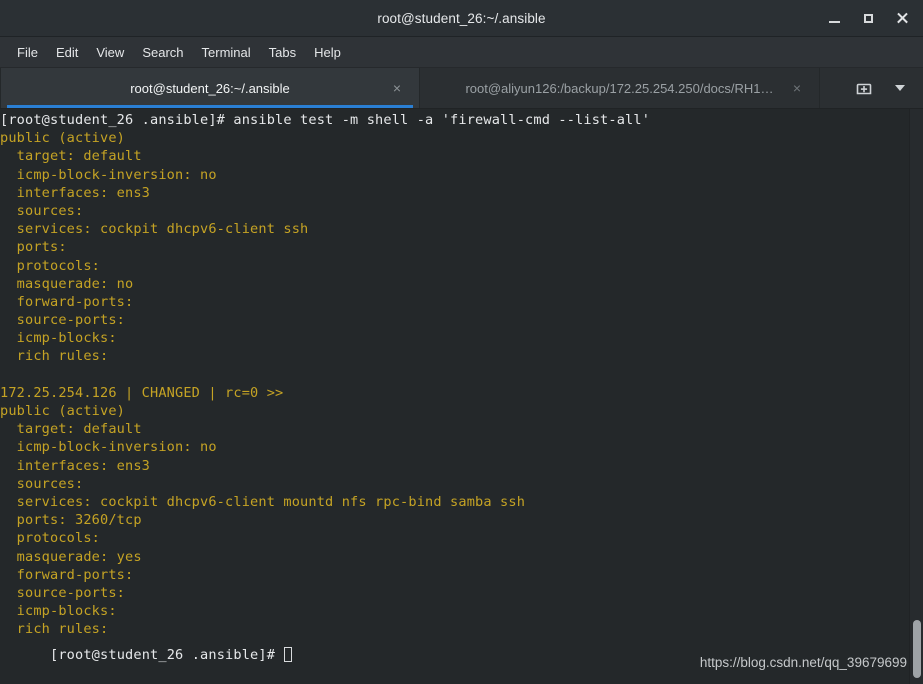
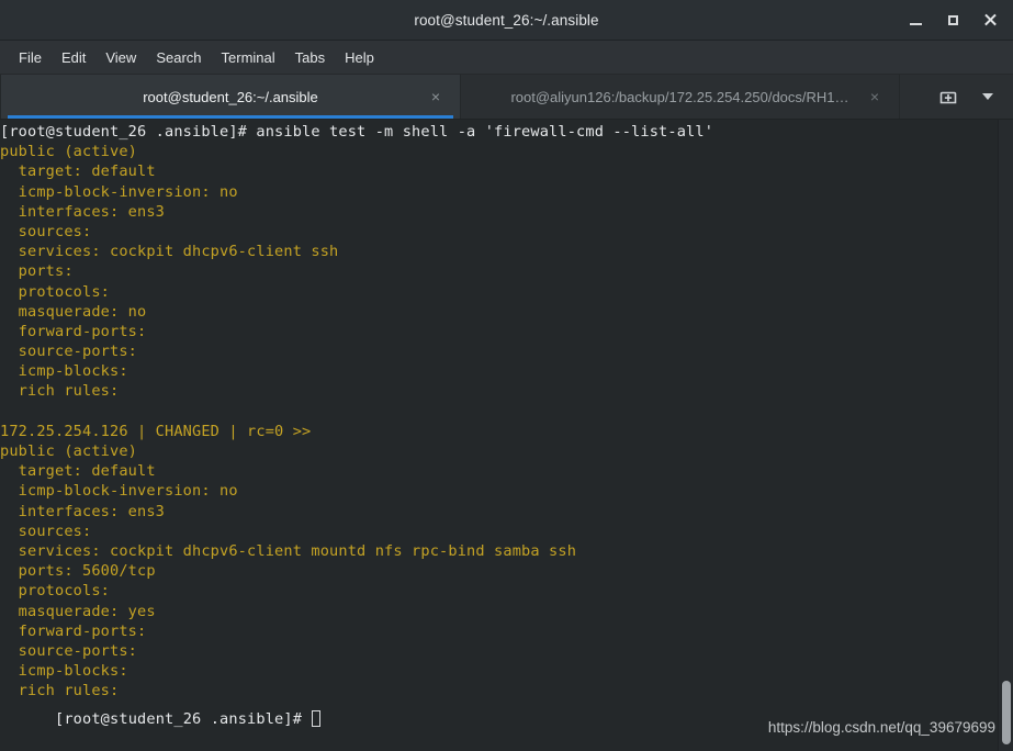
  root@student_26:~/.ansible
  File
  Edit
  View
  Search
  Terminal
  Tabs
  Help
  root@student_26:~/.ansible
  ×
  root@aliyun126:/backup/172.25.254.250/docs/RH1…
  ×
  [root@student_26 .ansible]# ansible test -m shell -a 'firewall-cmd --list-all'
  public (active)
  target: default
  icmp-block-inversion: no
  interfaces: ens3
  sources:
  services: cockpit dhcpv6-client ssh
  ports:
  protocols:
  masquerade: no
  forward-ports:
  source-ports:
  icmp-blocks:
  rich rules:
  172.25.254.126 | CHANGED | rc=0 >>
  public (active)
  target: default
  icmp-block-inversion: no
  interfaces: ens3
  sources:
  services: cockpit dhcpv6-client mountd nfs rpc-bind samba ssh
- ports: 3260/tcp
+ ports: 5600/tcp
  protocols:
  masquerade: yes
  forward-ports:
  source-ports:
  icmp-blocks:
  rich rules:
  [root@student_26 .ansible]#
  https://blog.csdn.net/qq_39679699
